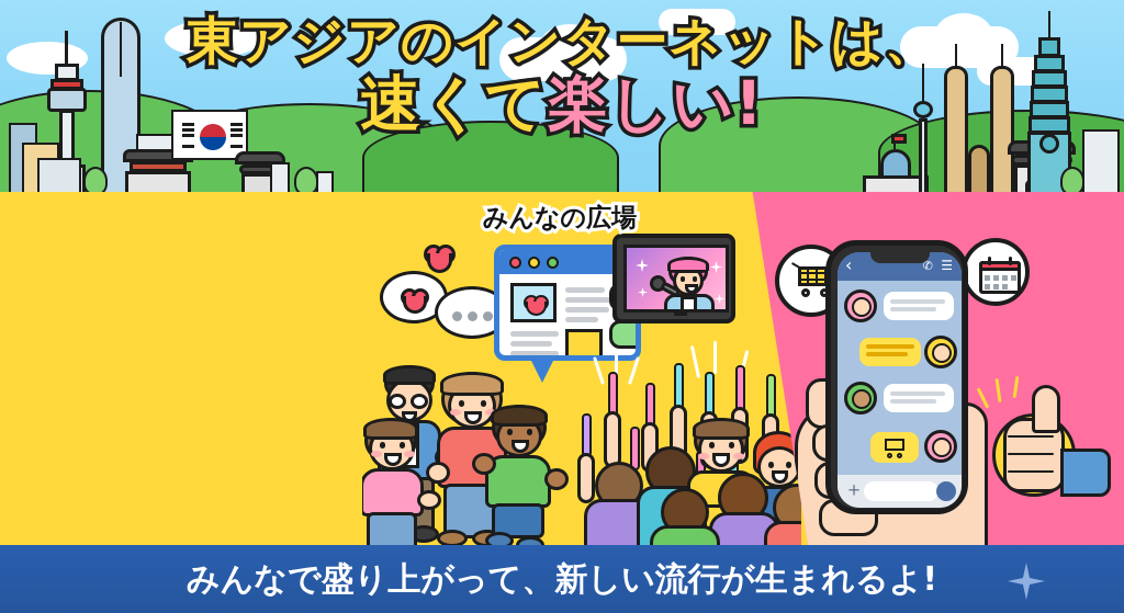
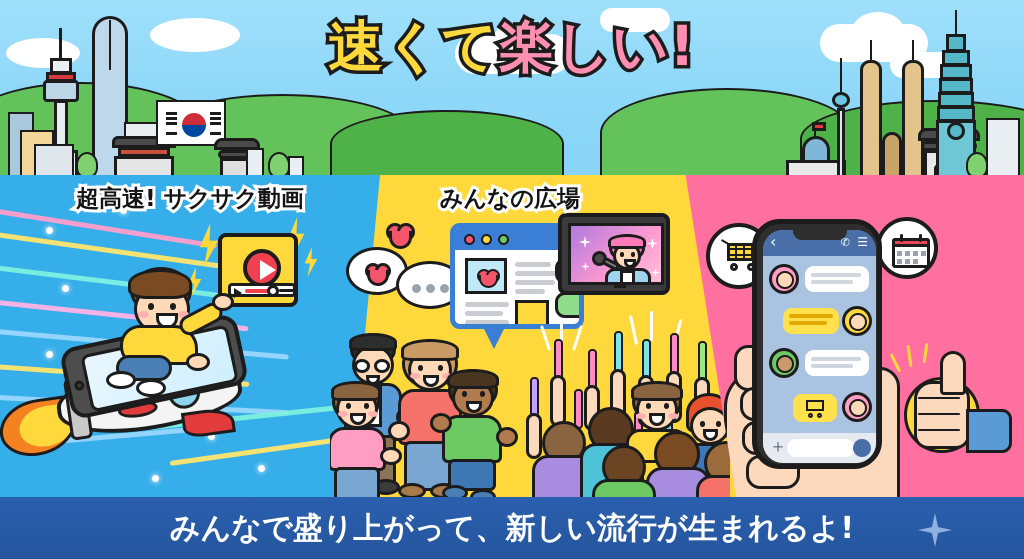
- 東アジアのインターネットは、
  速くて楽しい!
+ 超高速! サクサク動画
  みんなの広場
  ‹
  ✆
  ☰
  ＋
  みんなで盛り上がって、新しい流行が生まれるよ!
